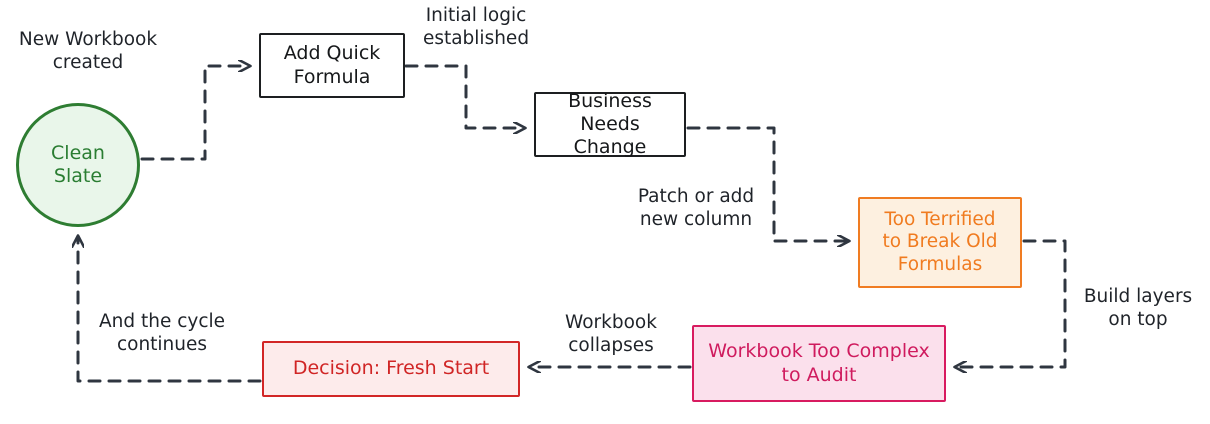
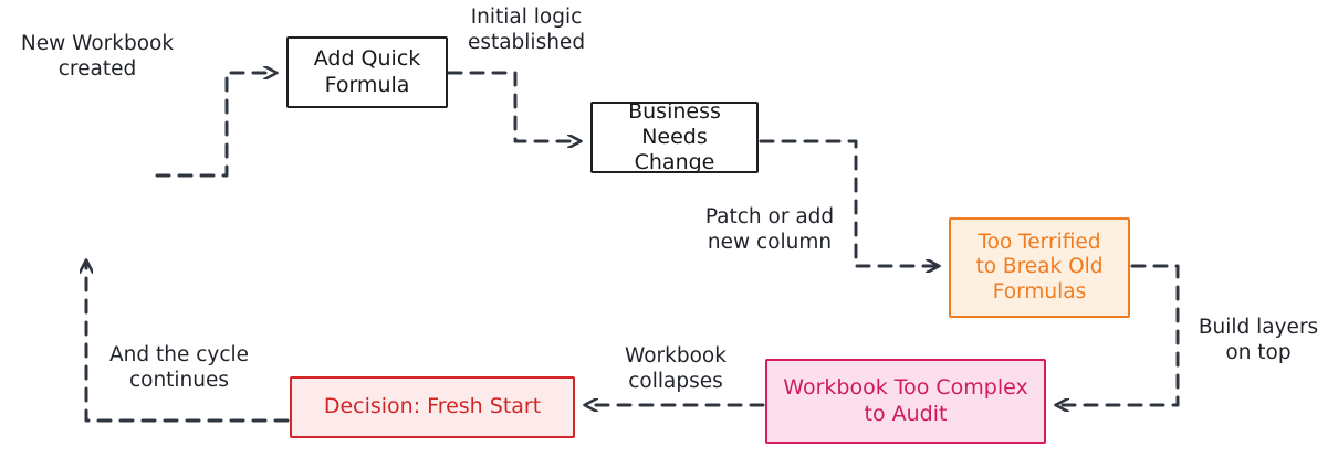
- Clean
- Slate
  Add Quick
  Formula
  Business
  Needs Change
  Too Terrified
  to Break Old
  Formulas
  Workbook Too Complex
  to Audit
  Decision: Fresh Start
  New Workbook
  created
  Initial logic
  established
  Patch or add
  new column
  Build layers
  on top
  Workbook
  collapses
  And the cycle
  continues
